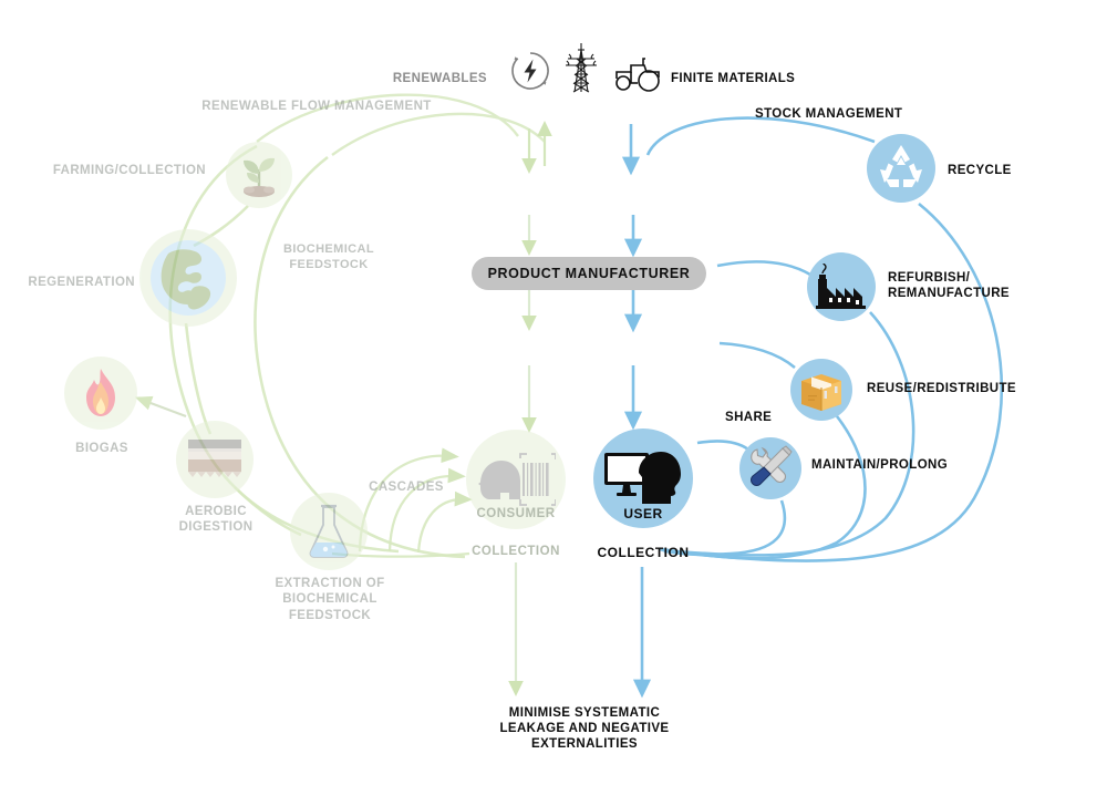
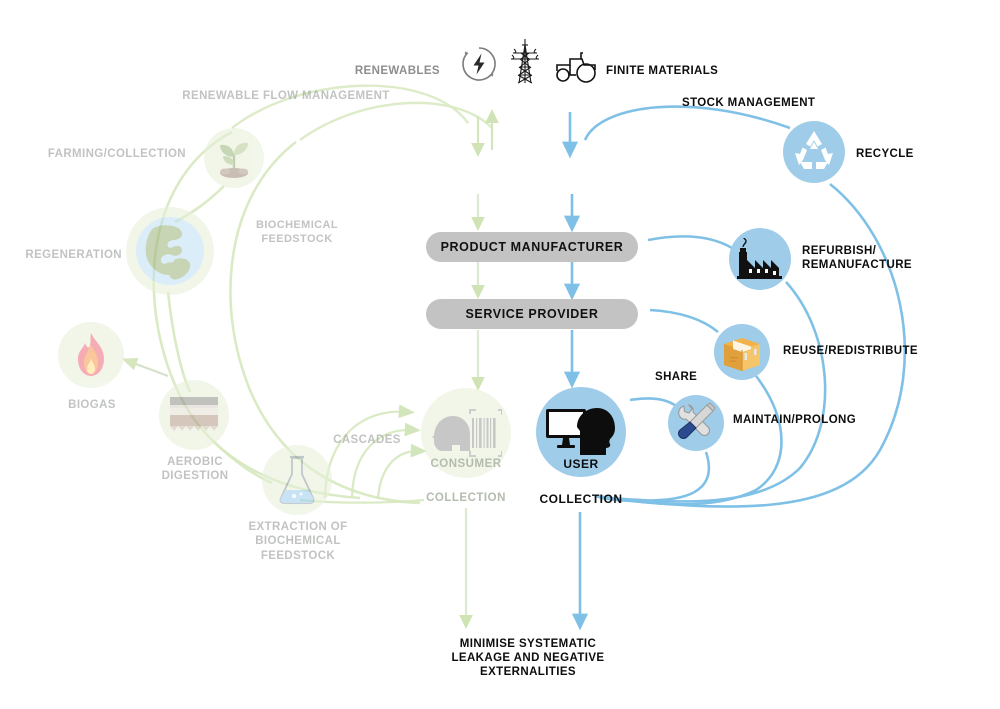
  RENEWABLES
  FINITE MATERIALS
  RENEWABLE FLOW MANAGEMENT
  STOCK MANAGEMENT
  BIOCHEMICAL
  FEEDSTOCK
  CASCADES
  SHARE
  FARMING/COLLECTION
  REGENERATION
  BIOGAS
  AEROBIC
  DIGESTION
  EXTRACTION OF
  BIOCHEMICAL
  FEEDSTOCK
  CONSUMER
  COLLECTION
  PRODUCT MANUFACTURER
+ SERVICE PROVIDER
  USER
  COLLECTION
  RECYCLE
  REFURBISH/
  REMANUFACTURE
  REUSE/REDISTRIBUTE
  MAINTAIN/PROLONG
  MINIMISE SYSTEMATIC
  LEAKAGE AND NEGATIVE
  EXTERNALITIES
